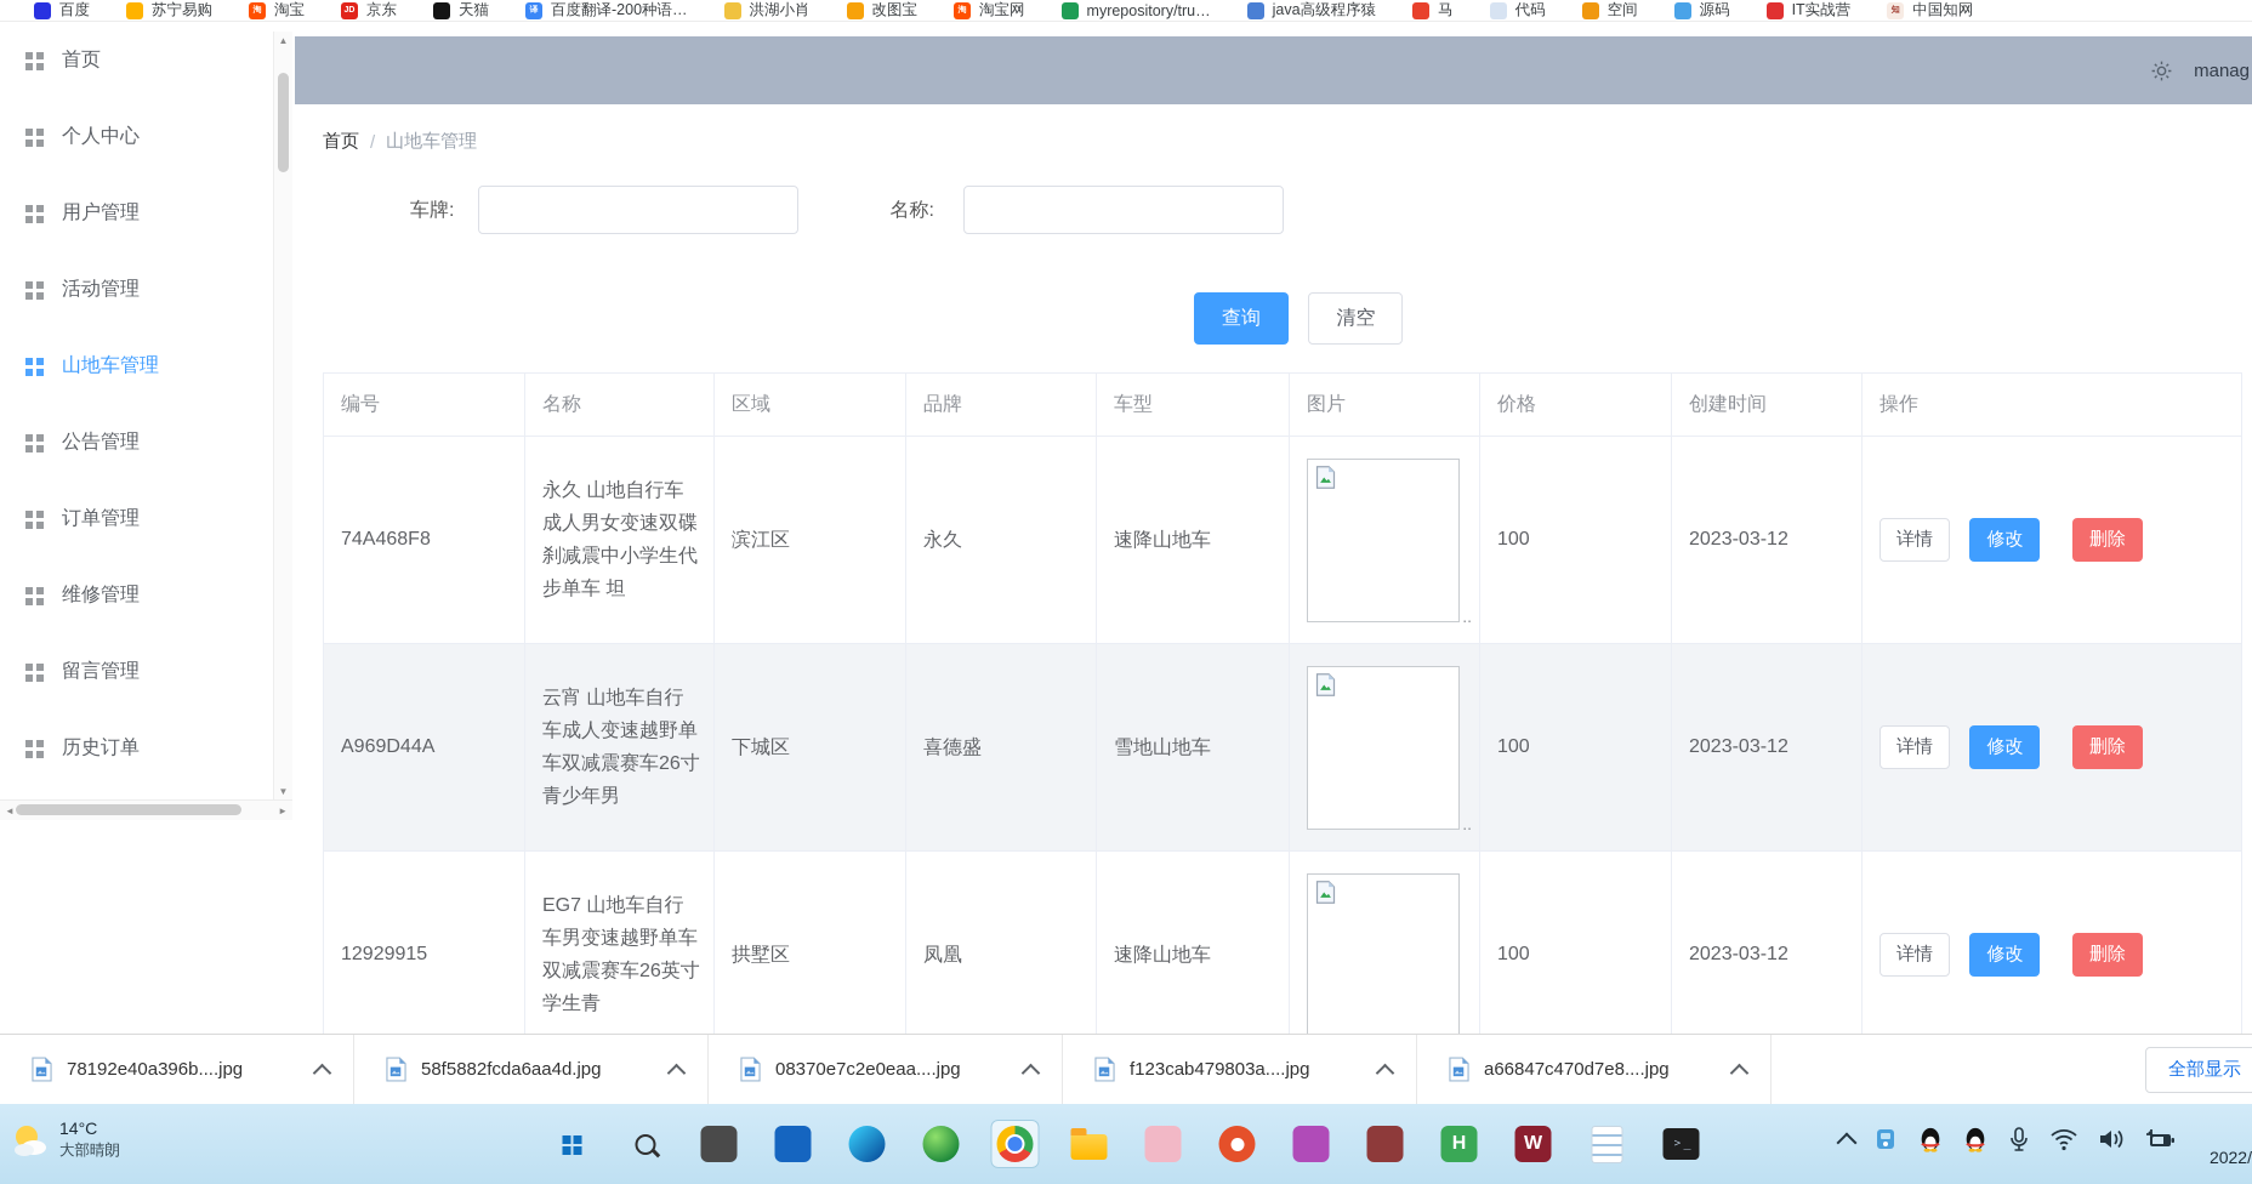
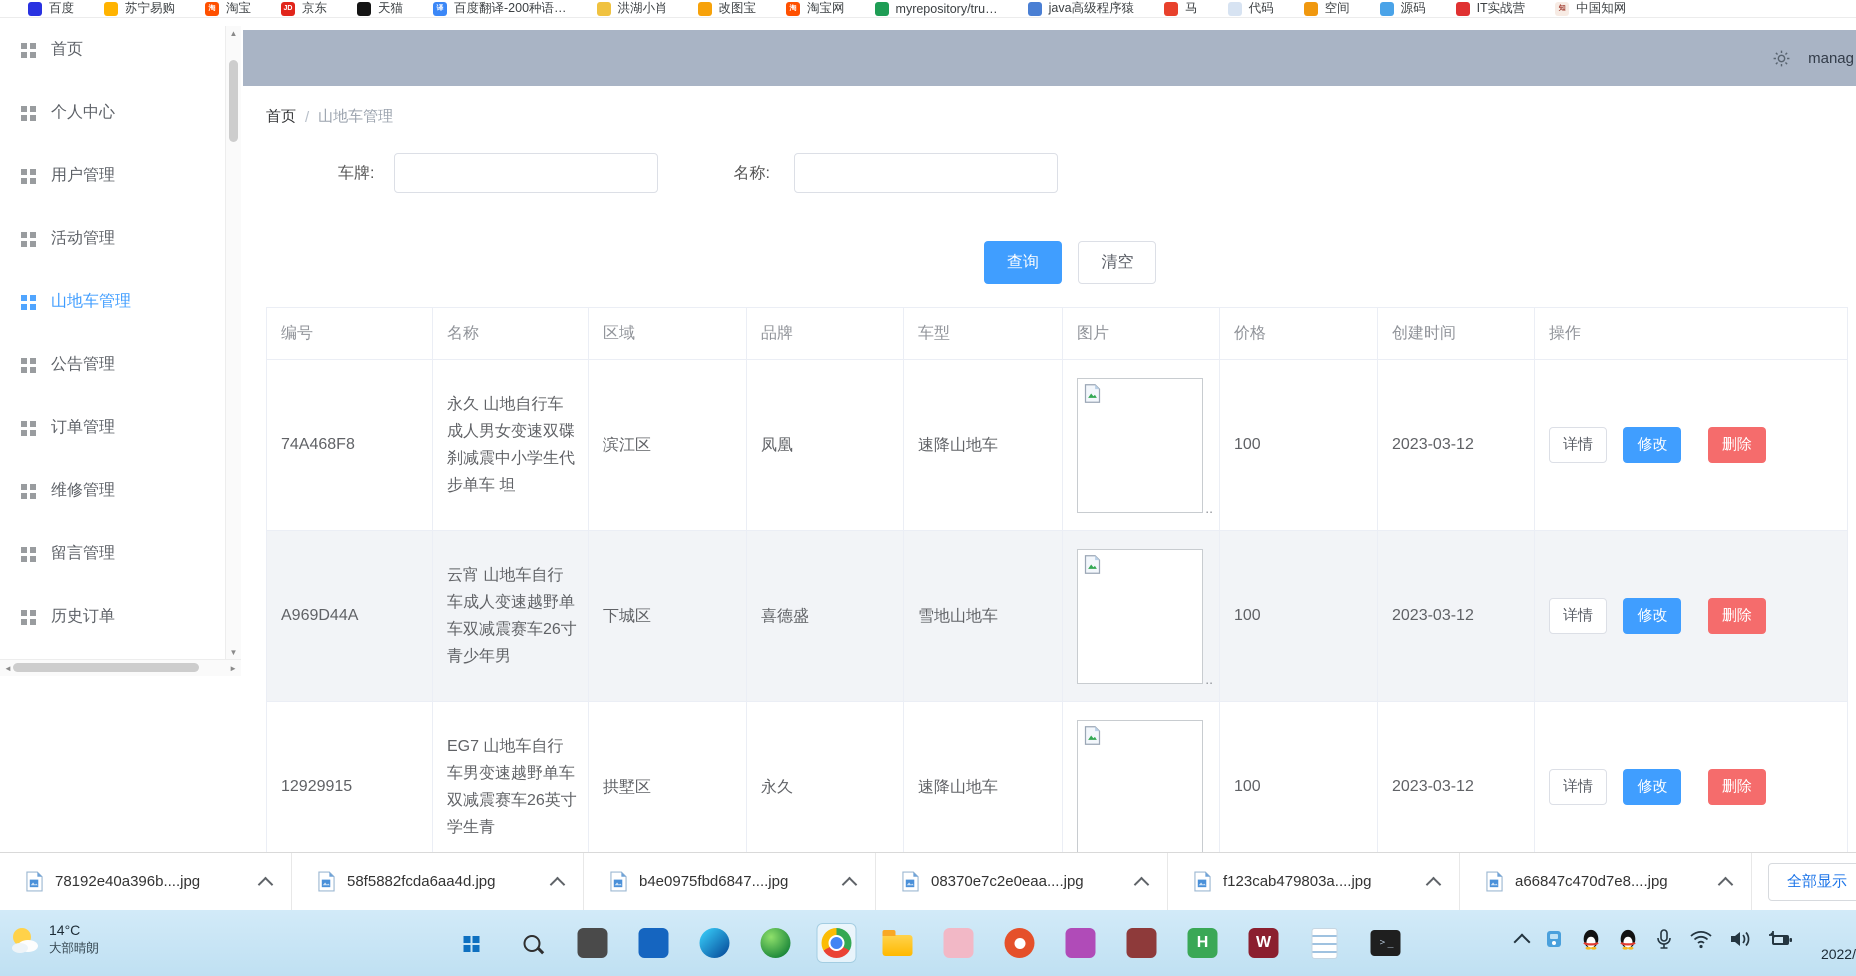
  百度
  苏宁易购
  淘宝
  京东
  天猫
  百度翻译-200种语…
  洪湖小肖
  改图宝
  淘宝网
  myrepository/tru…
  java高级程序猿
  马
  代码
  空间
  源码
  IT实战营
  中国知网
  首页
  个人中心
  用户管理
  活动管理
  山地车管理
  公告管理
  订单管理
  维修管理
  留言管理
  历史订单
  ▲
  ▼
  ◄
  ►
  manag
  首页
  /
  山地车管理
  车牌:
  名称:
  查询 清空
  	编号	名称	区域	品牌	车型	图片	价格	创建时间	操作
- 74A468F8	永久 山地自行车成人男女变速双碟刹减震中小学生代步单车 坦	滨江区	永久	速降山地车	..	100	2023-03-12	详情 修改 删除
+ 74A468F8	永久 山地自行车成人男女变速双碟刹减震中小学生代步单车 坦	滨江区	凤凰	速降山地车	..	100	2023-03-12	详情 修改 删除
  A969D44A	云宵 山地车自行车成人变速越野单车双减震赛车26寸青少年男	下城区	喜德盛	雪地山地车	..	100	2023-03-12	详情 修改 删除
- 12929915	EG7 山地车自行车男变速越野单车双减震赛车26英寸学生青	拱墅区	凤凰	速降山地车	..	100	2023-03-12	详情 修改 删除
+ 12929915	EG7 山地车自行车男变速越野单车双减震赛车26英寸学生青	拱墅区	永久	速降山地车	..	100	2023-03-12	详情 修改 删除
  78192e40a396b....jpg
  58f5882fcda6aa4d.jpg
+ b4e0975fbd6847....jpg
  08370e7c2e0eaa....jpg
  f123cab479803a....jpg
  a66847c470d7e8....jpg
  全部显示
  14°C
  大部晴朗
  H
  W
  ＞_
  2022/
